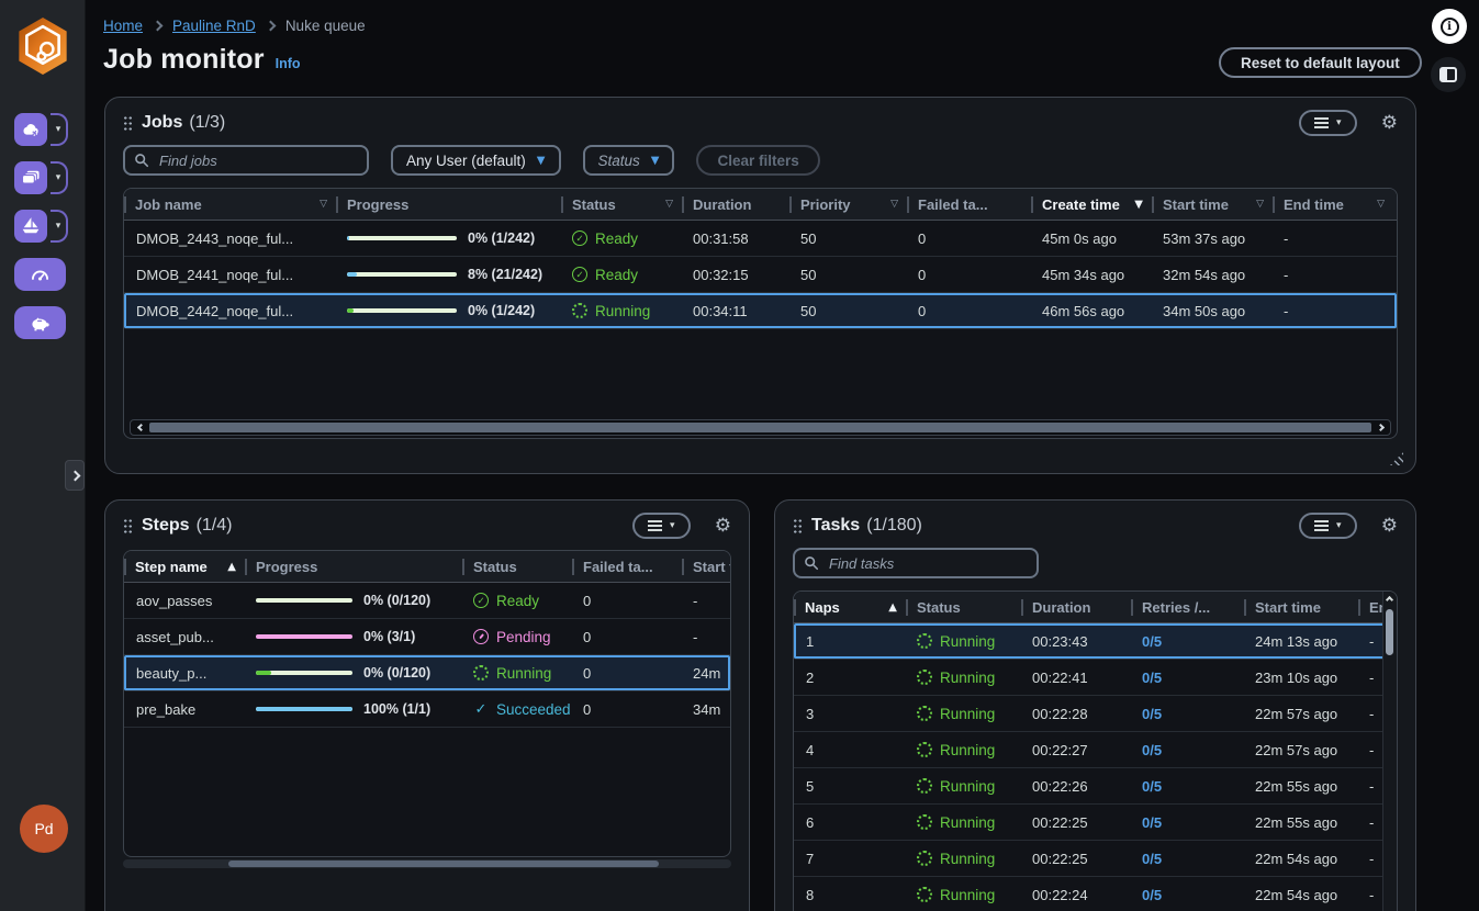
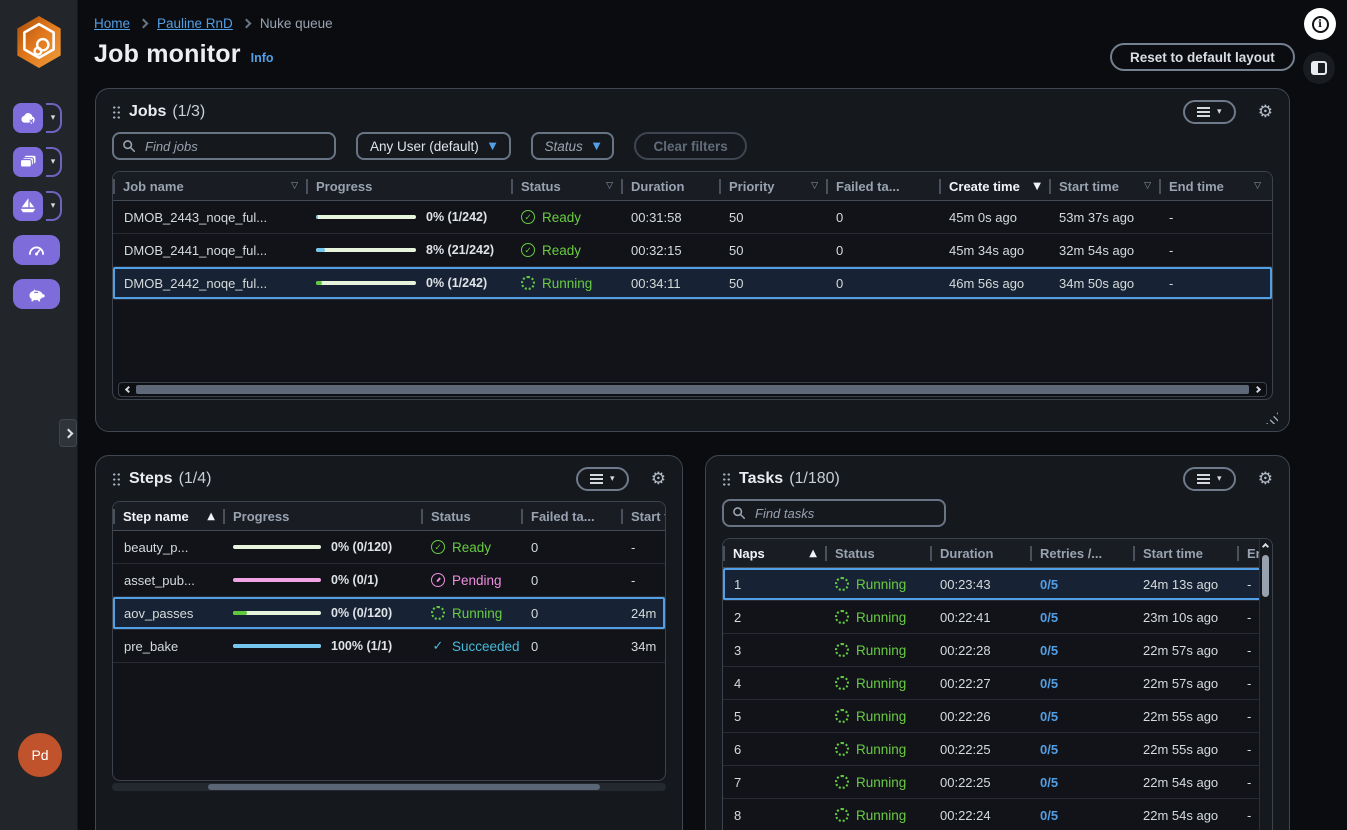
  ▾
  ▾
  ▾
  Pd
  Home
  Pauline RnD
  Nuke queue
  Job monitor
  Info
  Reset to default layout
  i
  Jobs
  (1/3)
  ▾
  ⚙
  Find jobs
  Any User (default)
  ▼
  Status
  ▼
  Clear filters
  Job name
  ▽
  Progress
  Status
  ▽
  Duration
  Priority
  ▽
  Failed ta...
  Create time
  ▼
  Start time
  ▽
  End time
  ▽
  DMOB_2443_noqe_ful...
  0% (1/242)
  Ready
  00:31:58
  50
  0
  45m 0s ago
  53m 37s ago
  -
  DMOB_2441_noqe_ful...
  8% (21/242)
  Ready
  00:32:15
  50
  0
  45m 34s ago
  32m 54s ago
  -
  DMOB_2442_noqe_ful...
  0% (1/242)
  Running
  00:34:11
  50
  0
  46m 56s ago
  34m 50s ago
  -
  Steps
  (1/4)
  ▾
  ⚙
  Step name
  ▲
  Progress
  Status
  Failed ta...
- aov_passes
+ beauty_p...
  0% (0/120)
  Ready
  0
  -
  asset_pub...
- 0% (3/1)
+ 0% (0/1)
  Pending
  0
  -
- beauty_p...
+ aov_passes
  0% (0/120)
  Running
  0
  24m
  pre_bake
  100% (1/1)
  Succeeded
  0
  34m
  Tasks
  (1/180)
  ▾
  ⚙
  Find tasks
  Naps
  ▲
  Status
  Duration
  Retries /...
  Start time
  1
  Running
  00:23:43
  0/5
  24m 13s ago
  -
  2
  Running
  00:22:41
  0/5
  23m 10s ago
  -
  3
  Running
  00:22:28
  0/5
  22m 57s ago
  -
  4
  Running
  00:22:27
  0/5
  22m 57s ago
  -
  5
  Running
  00:22:26
  0/5
  22m 55s ago
  -
  6
  Running
  00:22:25
  0/5
  22m 55s ago
  -
  7
  Running
  00:22:25
  0/5
  22m 54s ago
  -
  8
  Running
  00:22:24
  0/5
  22m 54s ago
  -
